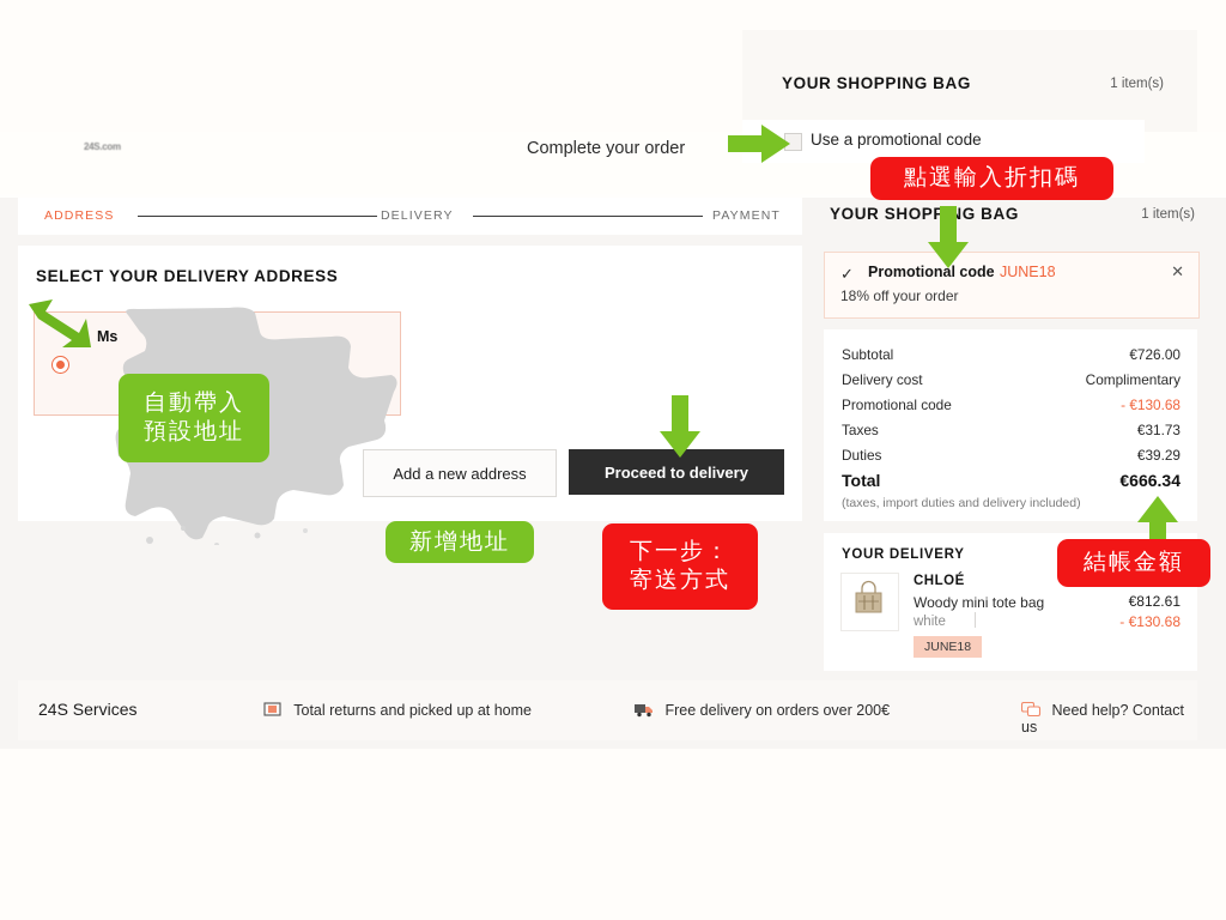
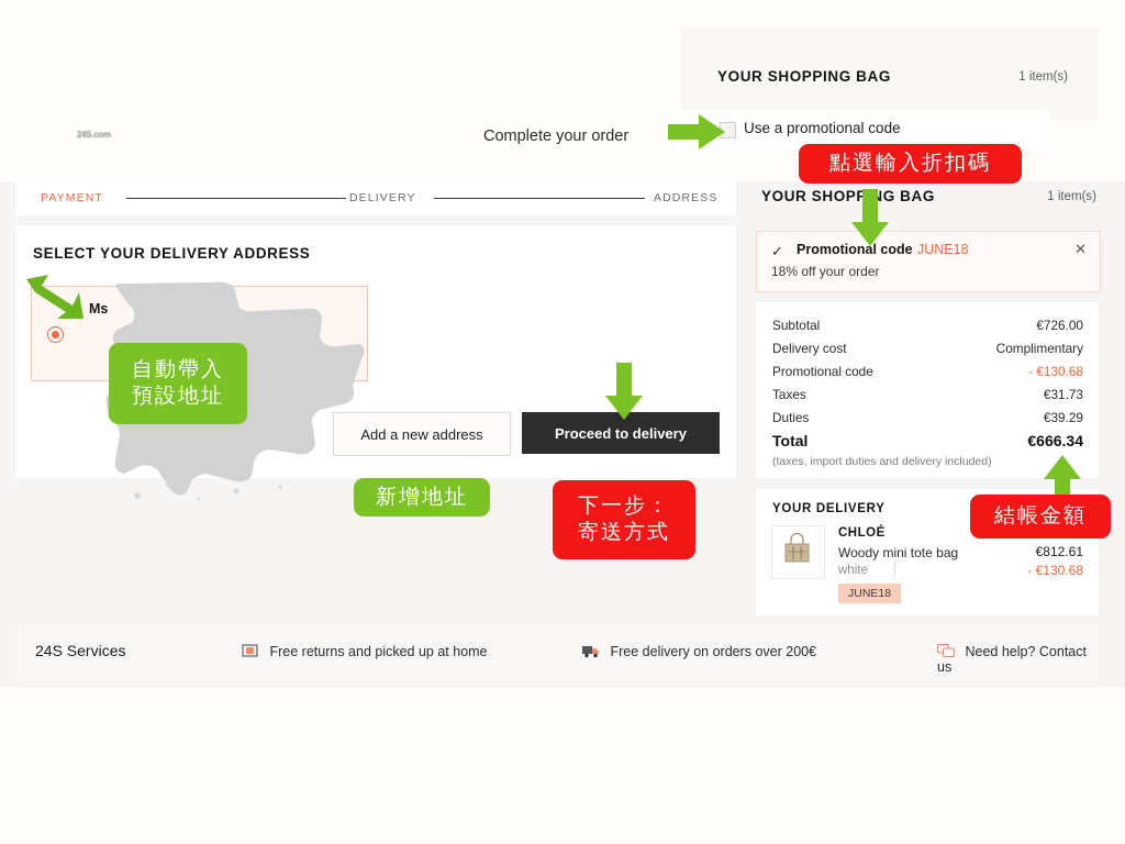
  YOUR SHOPPING BAG
  1 item(s)
  24S.com
  Complete your order
  Use a promotional code
- ADDRESS
+ PAYMENT
  DELIVERY
- PAYMENT
+ ADDRESS
  SELECT YOUR DELIVERY ADDRESS
  Ms
  Add a new address
  Proceed to delivery
  YOUR SHOPPG BAG
  1 item(s)
  ✓
  Promotional code
  JUNE18
  18% off your order
  ✕
  Subtotal
  €726.00
  Delivery cost
  Complimentary
  Promotional code
  - €130.68
  Taxes
  €31.73
  Duties
  €39.29
  Total
  €666.34
  (taxes, import duties and delivery included)
  YOUR DELIVERY
  CHLOÉ
  Woody mini tote bag
  white
  €812.61
  - €130.68
  JUNE18
  24S Services
- Total returns and picked up at home
+ Free returns and picked up at home
  Free delivery on orders over 200€
  Need help? Contact us
  點選輸入折扣碼
  自動帶入
  預設地址
  新增地址
  下一步：
  寄送方式
  結帳金額
